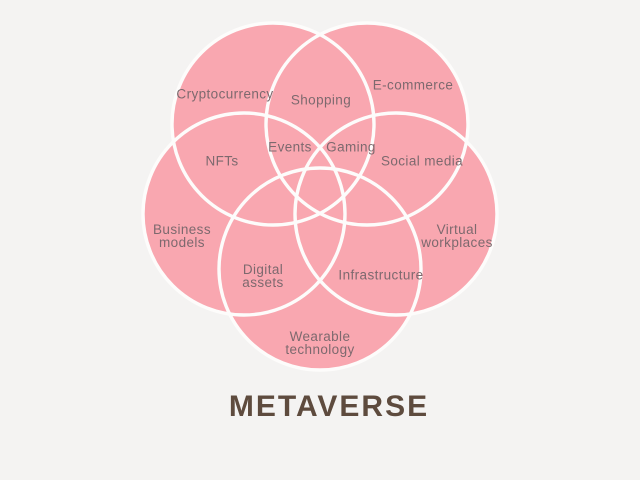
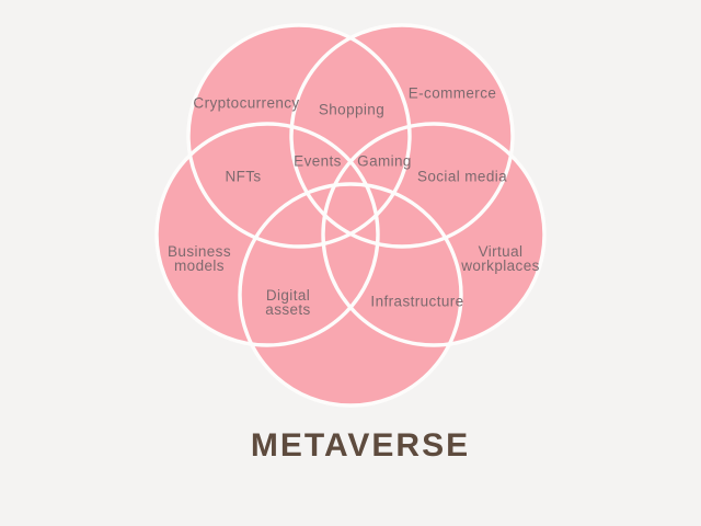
  Cryptocurrency
  Shopping
  E-commerce
  Events
  Gaming
  NFTs
  Social media
  Business
  models
  Virtual
  workplaces
  Digital
  assets
  Infrastructure
- Wearable
- technology
  METAVERSE
